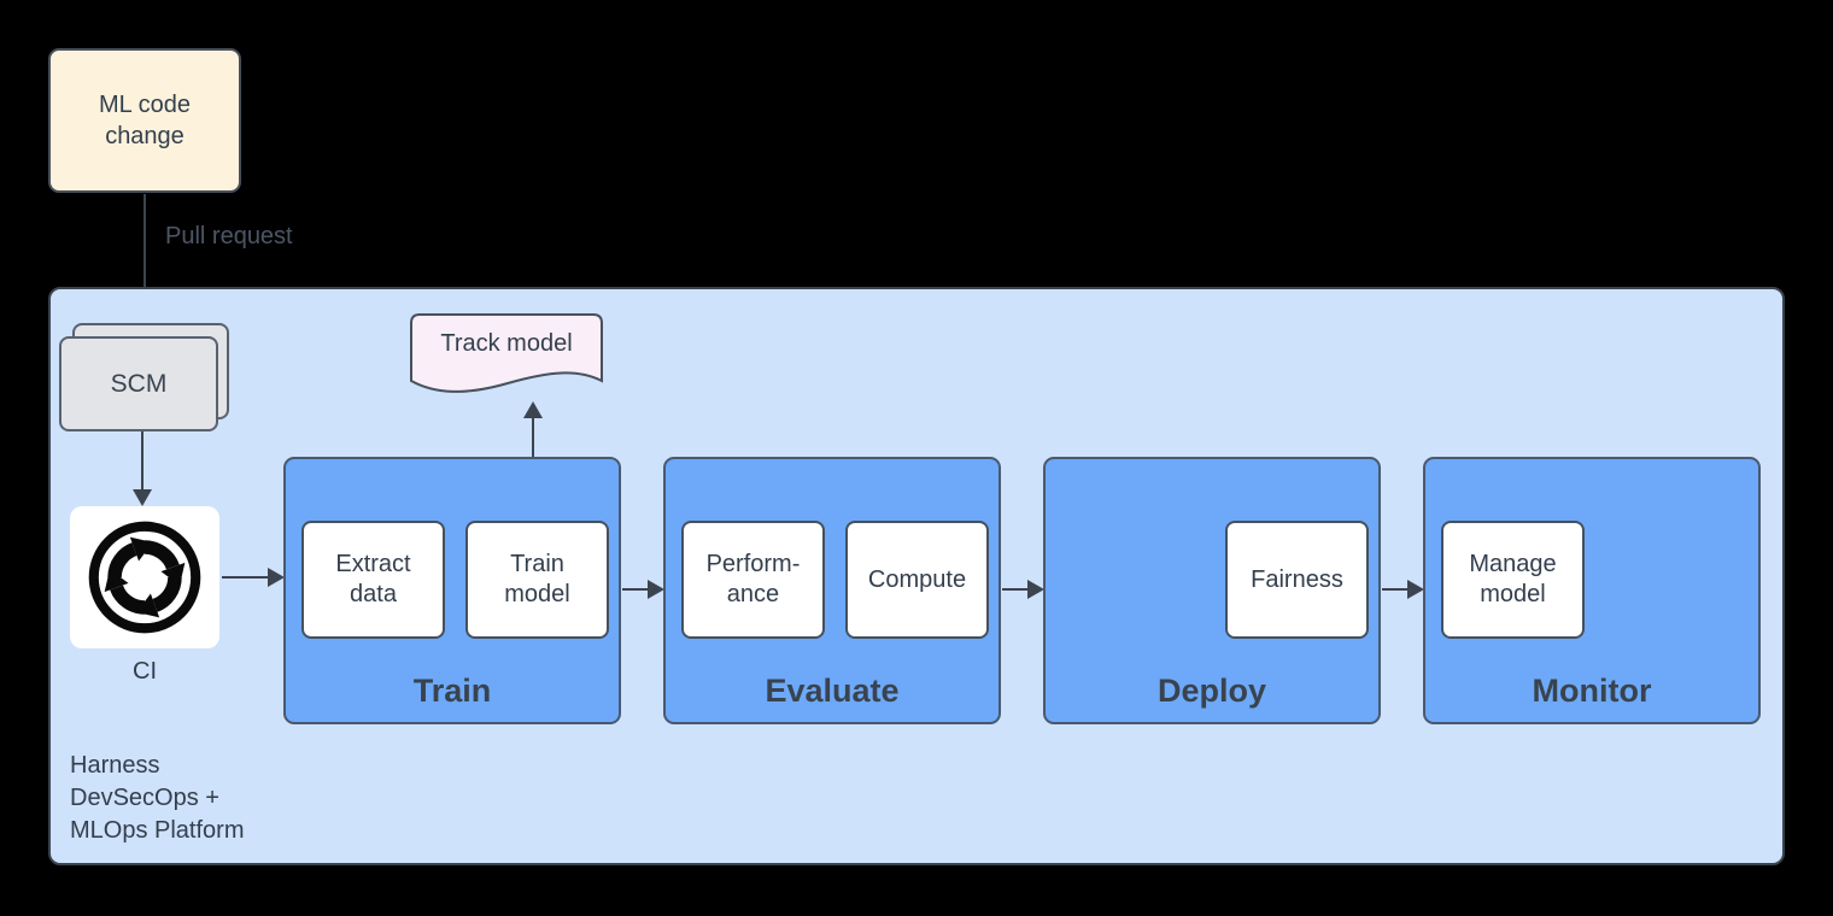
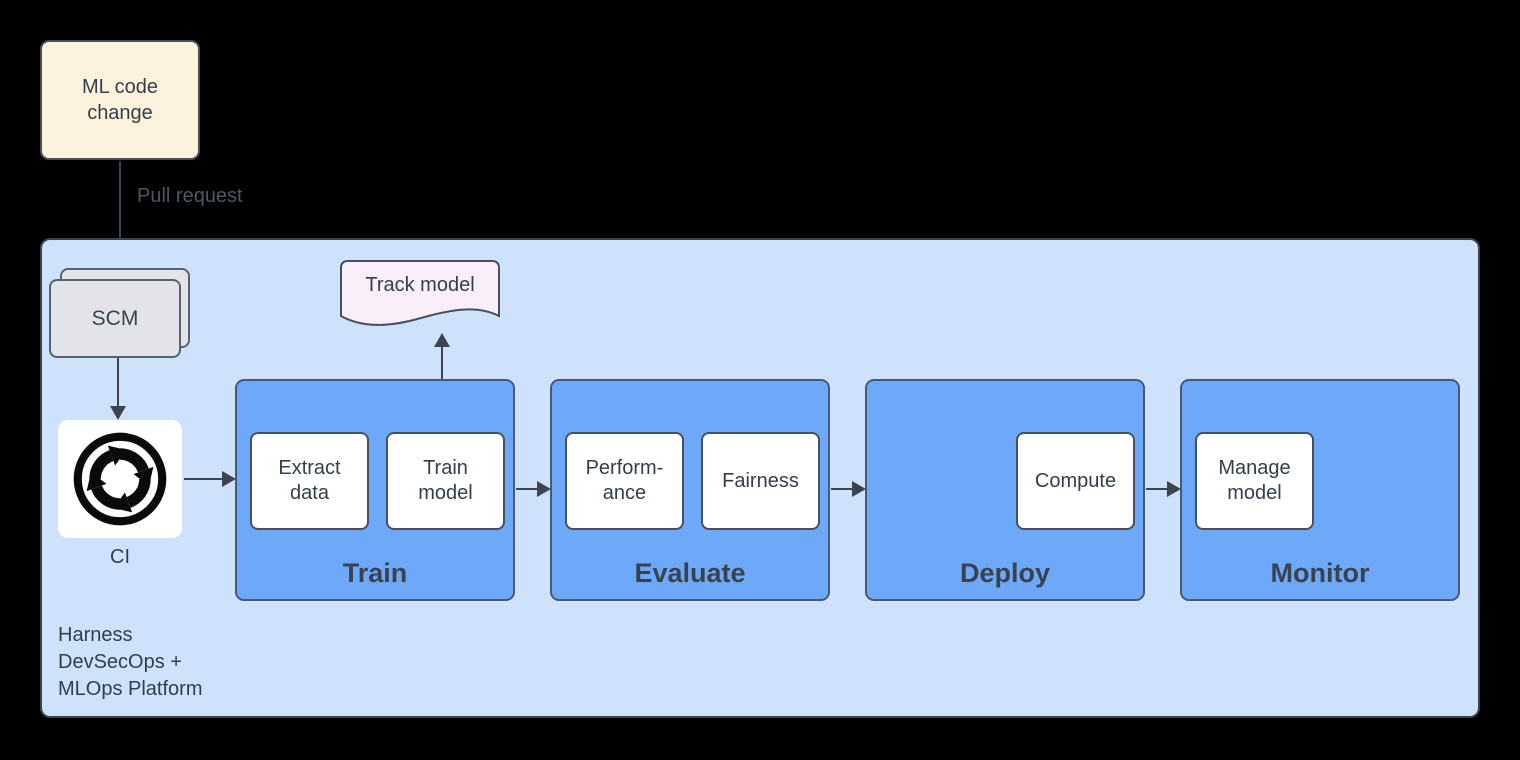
  ML code
  change
  Pull request
  Harness
  DevSecOps +
  MLOps Platform
  SCM
  CI
  Track model
  Extract
  data
  Train
  model
  Train
  Perform-
  ance
- Compute
+ Fairness
  Evaluate
- Fairness
+ Compute
  Deploy
  Manage
  model
  Monitor
